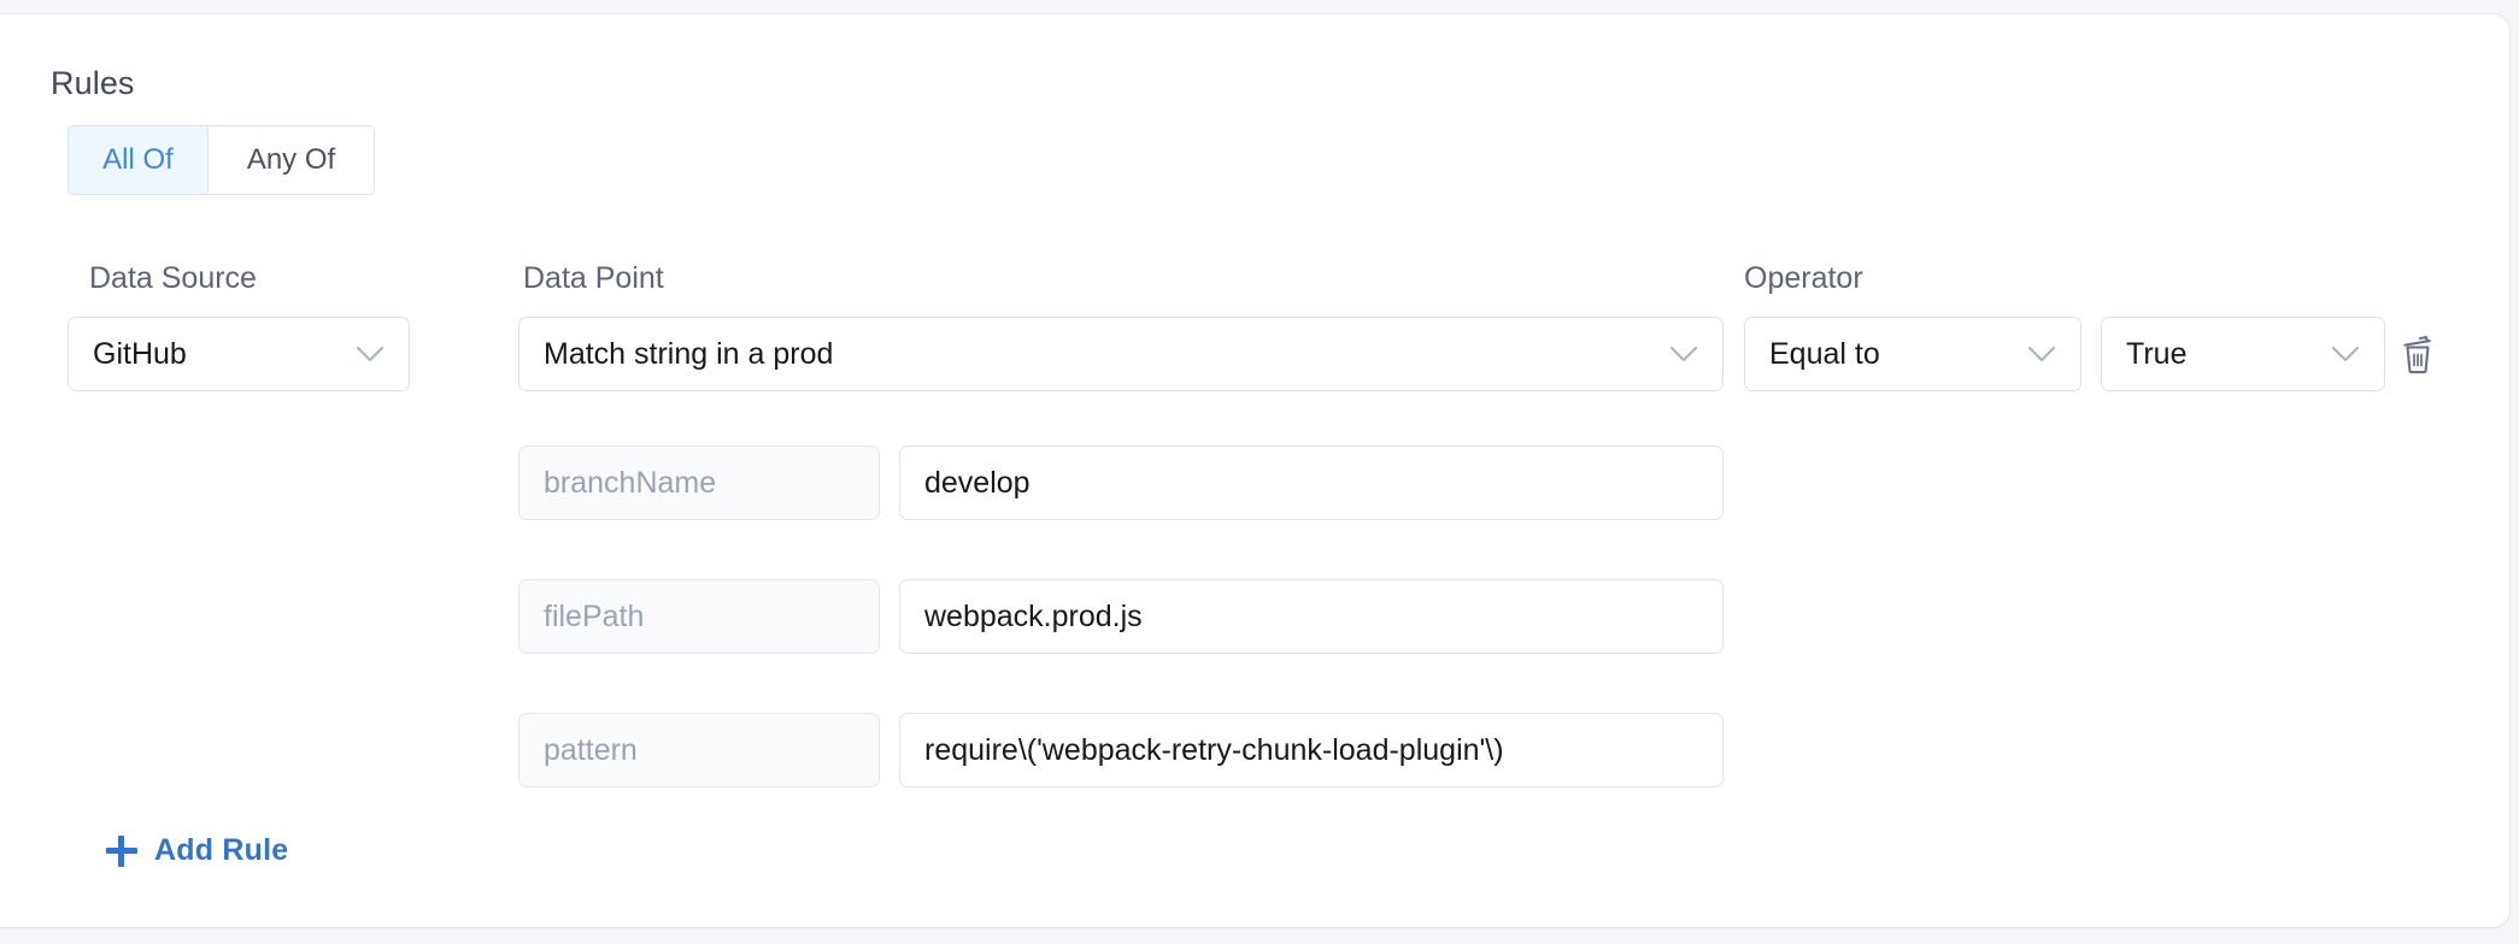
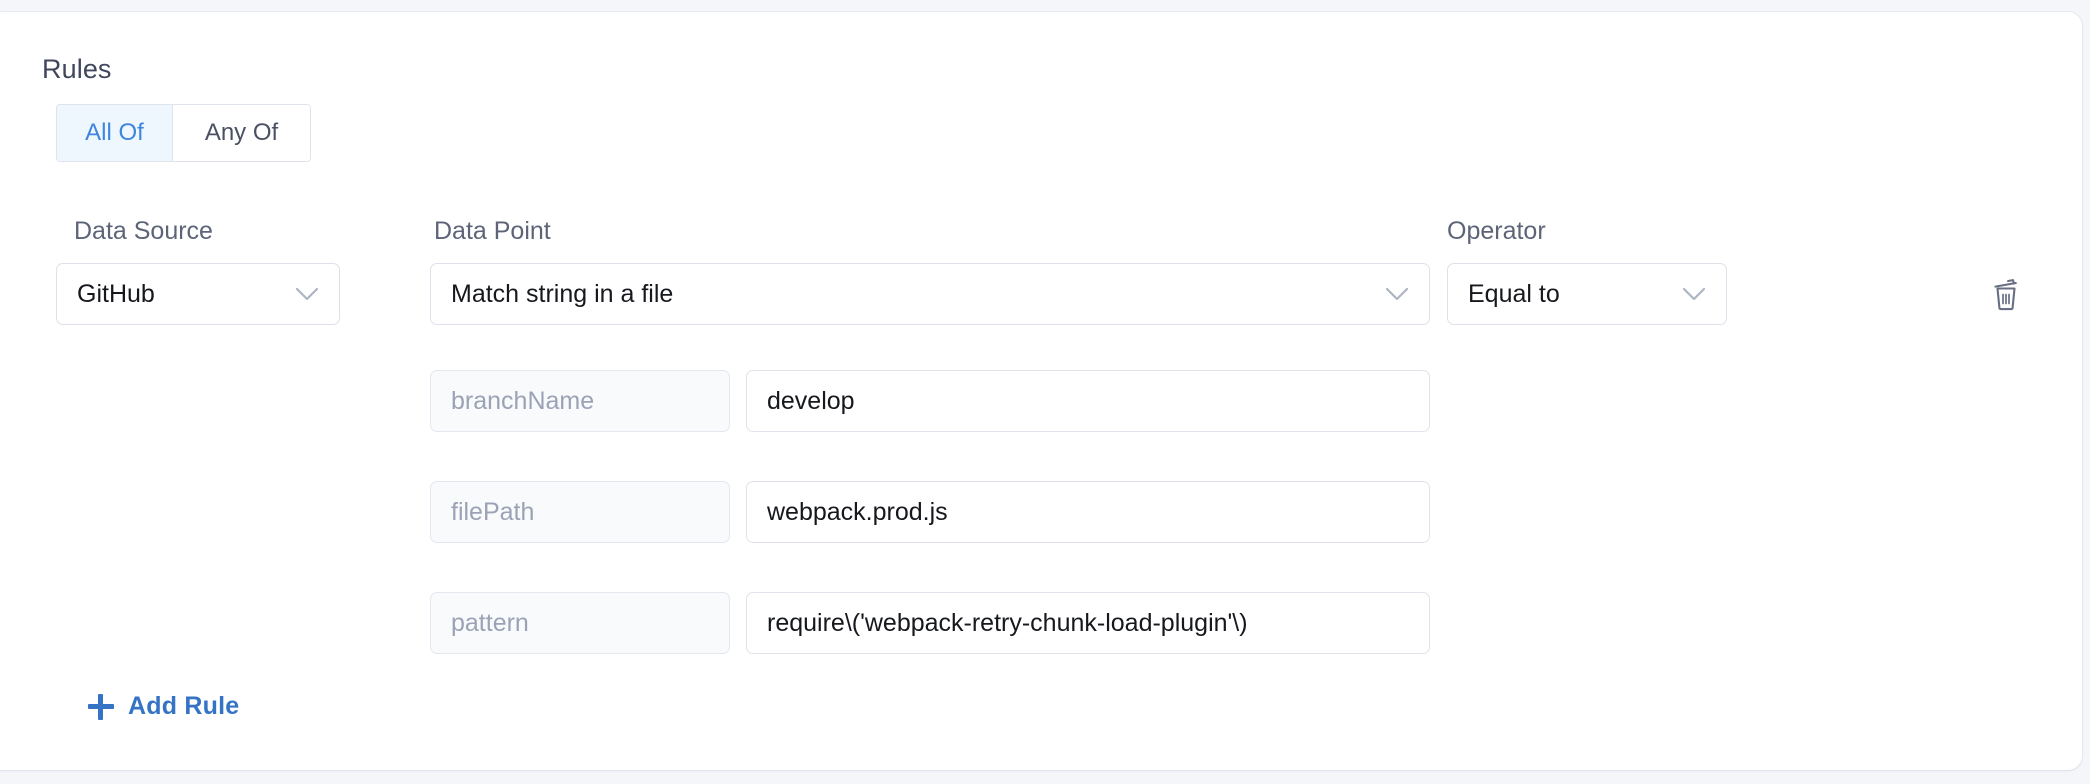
  Rules
  All Of
  Any Of
  Data Source
  Data Point
  Operator
  GitHub
- Match string in a prod
+ Match string in a file
  Equal to
- True
  branchName
  develop
  filePath
  webpack.prod.js
  pattern
  require\('webpack-retry-chunk-load-plugin'\)
  Add Rule
